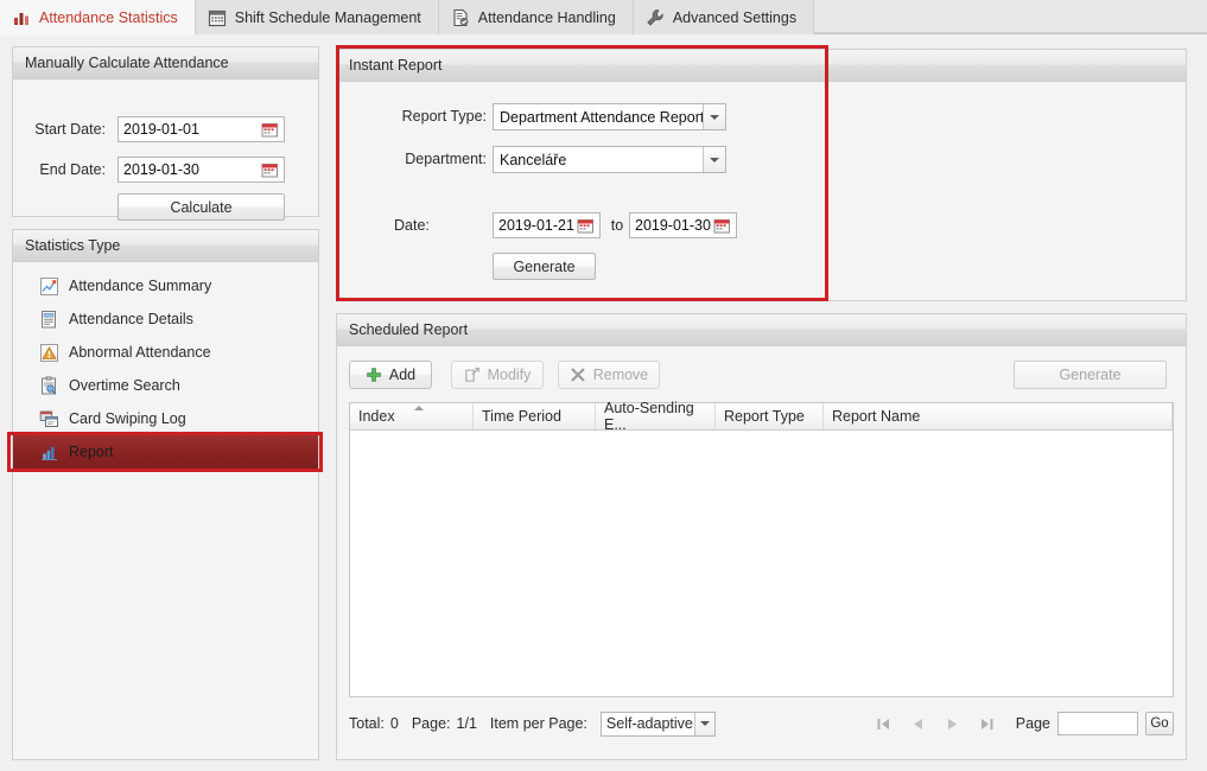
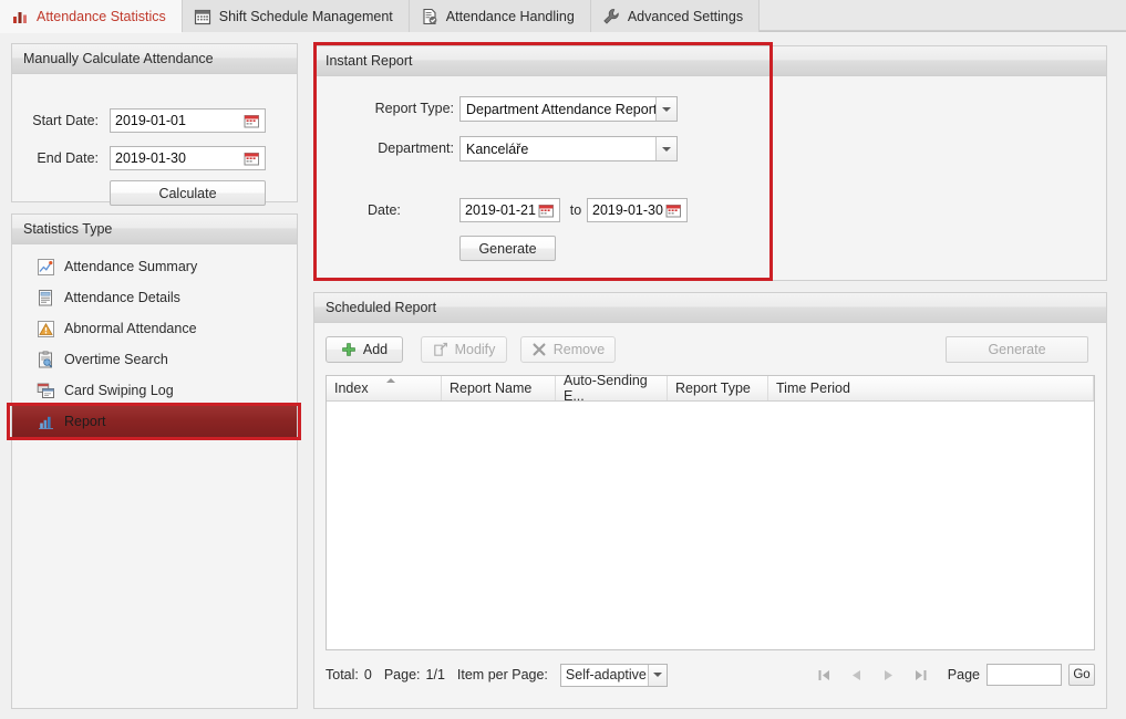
  Attendance Statistics
  Shift Schedule Management
  Attendance Handling
  Advanced Settings
  Manually Calculate Attendance
  Start Date:
  2019-01-01
  End Date:
  2019-01-30
  Calculate
  Statistics Type
  Attendance Summary
  Attendance Details
  Abnormal Attendance
  Overtime Search
  Card Swiping Log
  Report
  Instant Report
  Report Type:
  Department Attendance Repor
  Department:
  Kanceláře
  Date:
  2019-01-21
  to
  2019-01-30
  Generate
  Scheduled Report
  Add
  Modify
  Remove
  Generate
  Index
- Time Period
+ Report Name
  Auto-Sending E...
  Report Type
- Report Name
+ Time Period
  Total:
  0
  Page:
  1/1
  Item per Page:
  Self-adaptive
  Page
  Go
